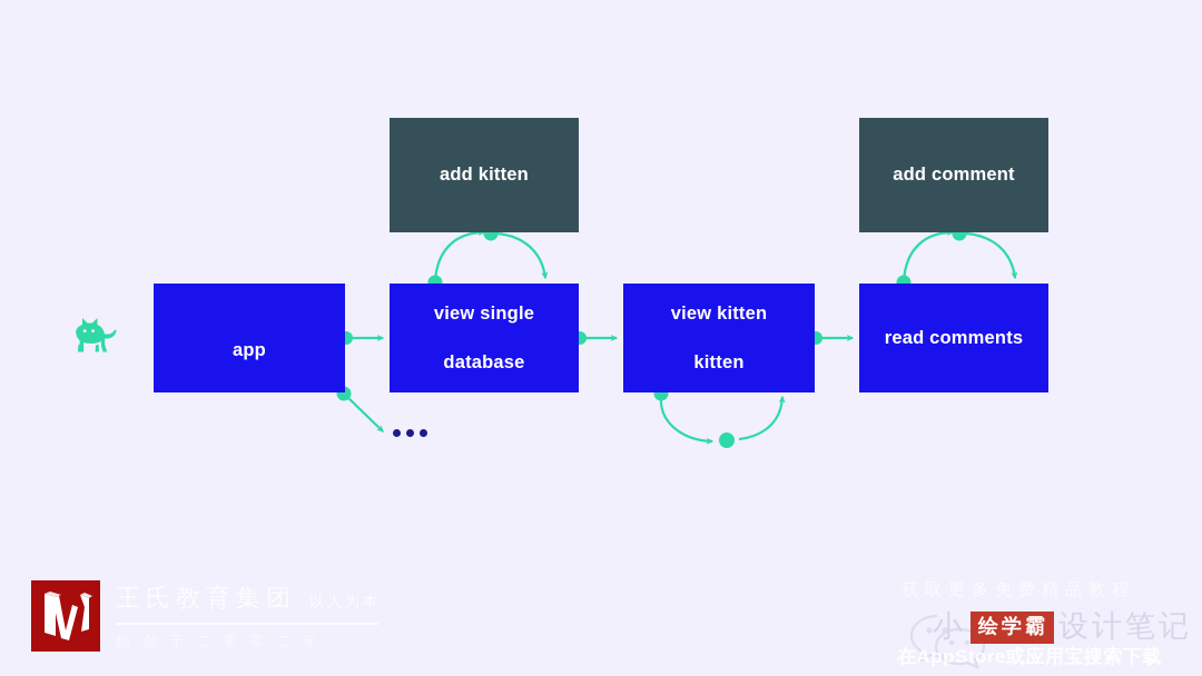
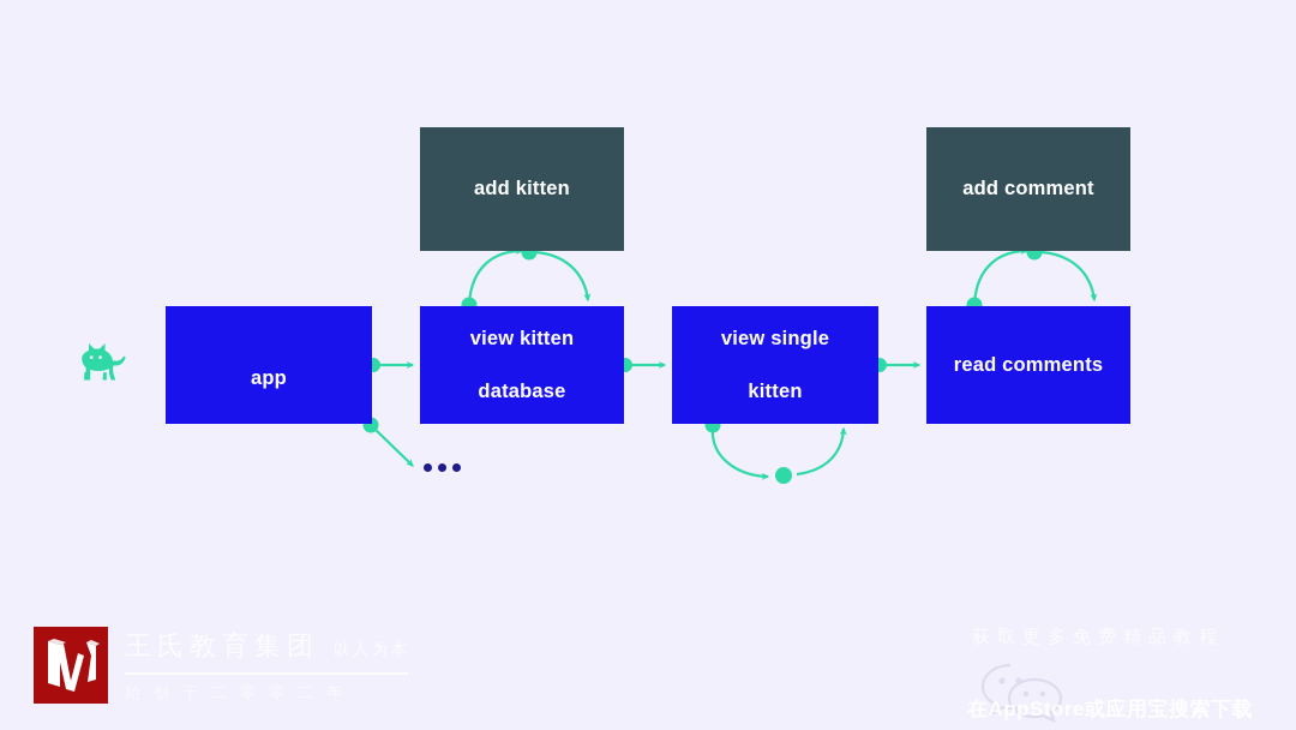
  app
- view single
+ view kitten
  database
- view kitten
+ view single
  kitten
  read comments
  add kitten
  add comment
- 小
- 绘学霸
- 设计笔记
  在AppStore或应用宝搜索下载
